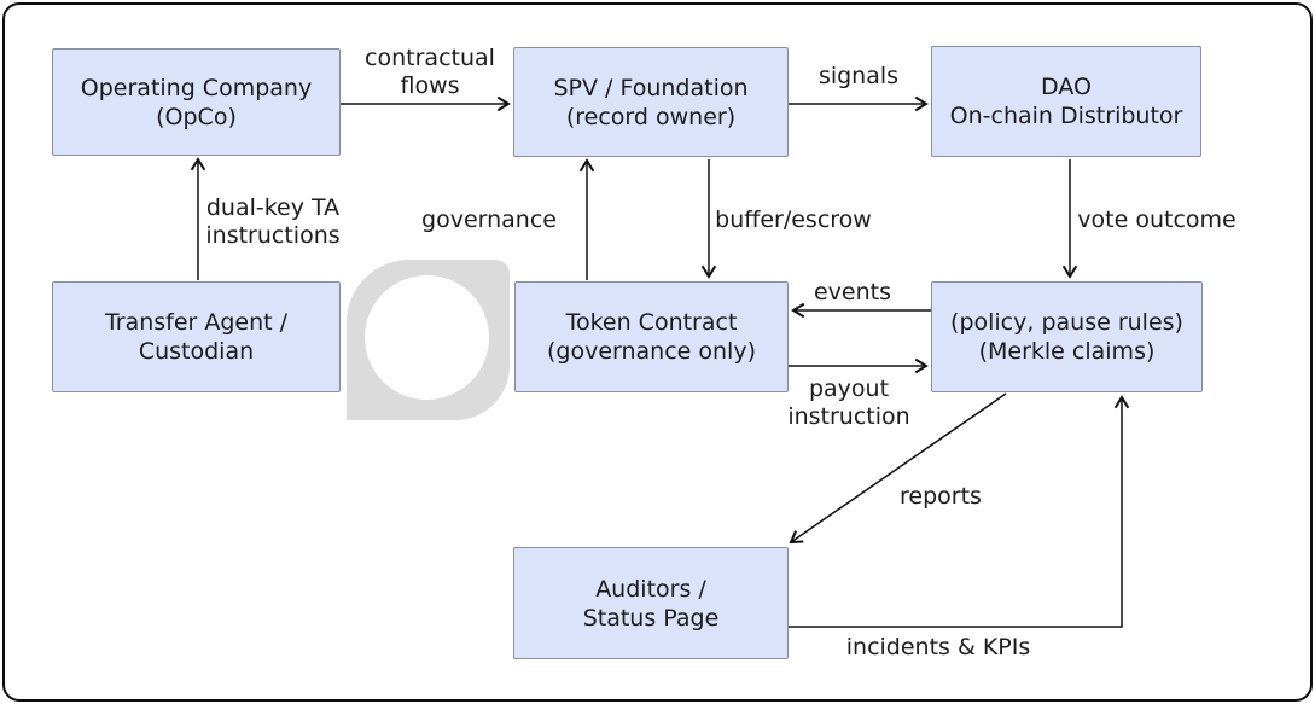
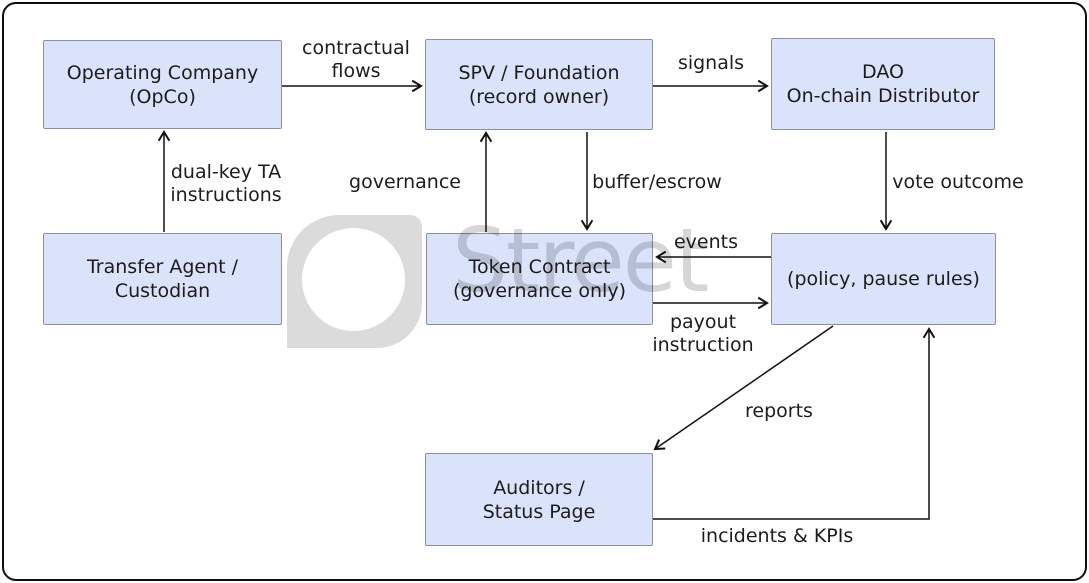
+ Street
  Operating Company
  (OpCo)
  SPV / Foundation
  (record owner)
  DAO
  On-chain Distributor
  Transfer Agent /
  Custodian
  Token Contract
  (governance only)
  (policy, pause rules)
- (Merkle claims)
  Auditors /
  Status Page
  contractual
  flows
  signals
  dual-key TA
  instructions
  governance
  buffer/escrow
  vote outcome
  events
  payout
  instruction
  reports
  incidents & KPIs
